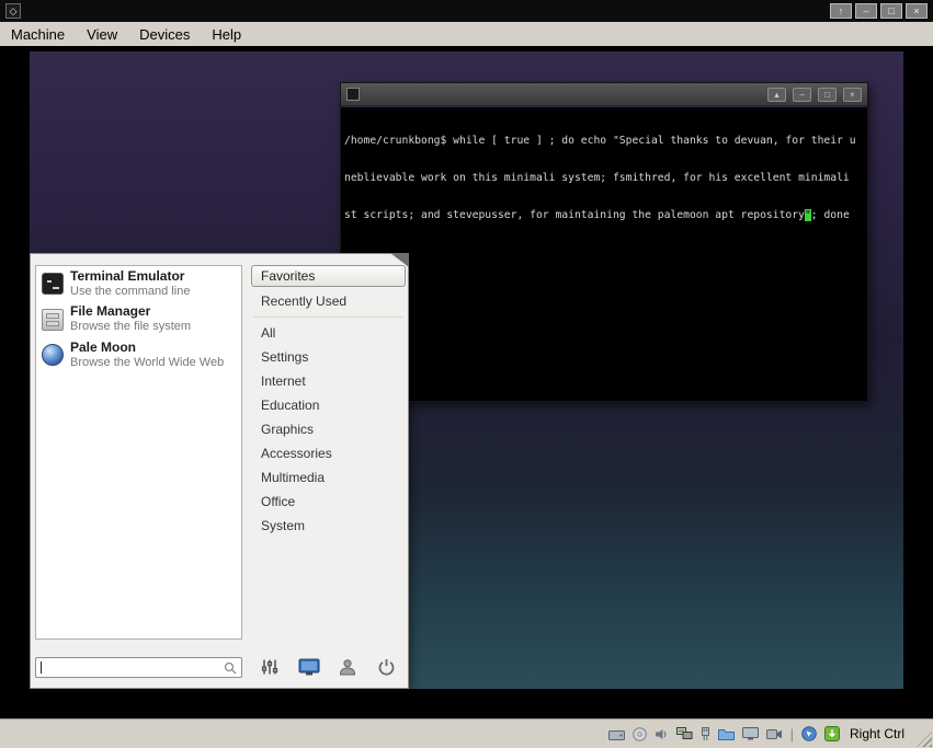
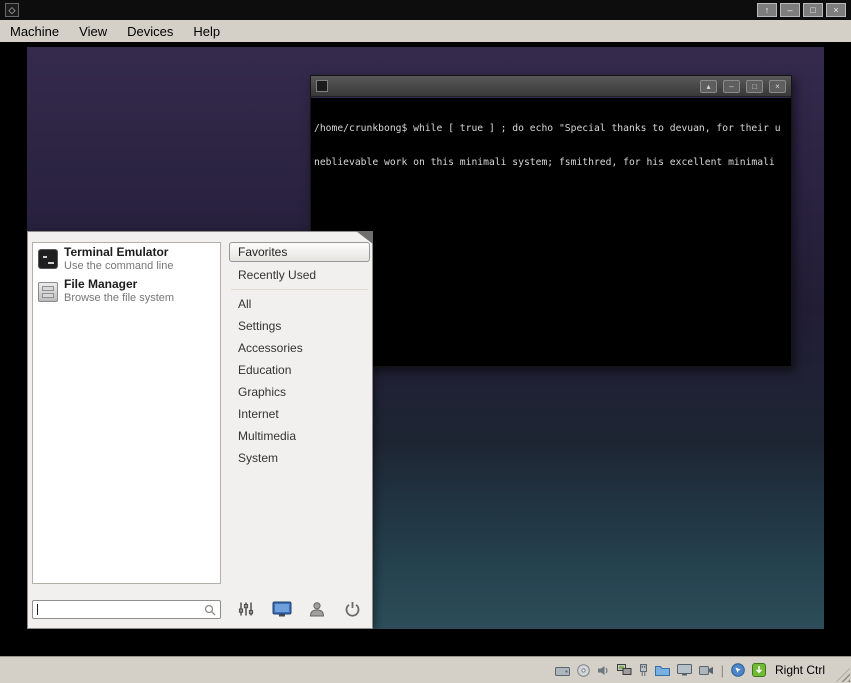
  ◇
  ↑
  –
  □
  ×
  Machine
  View
  Devices
  Help
  ▴
  –
  □
  ×
  /home/crunkbong$ while [ true ] ; do echo "Special thanks to devuan, for their u
  neblievable work on this minimali system; fsmithred, for his excellent minimali
- st scripts; and stevepusser, for maintaining the palemoon apt repository"; done
  Terminal Emulator
  Use the command line
  File Manager
  Browse the file system
- Pale Moon
- Browse the World Wide Web
  Favorites
  Recently Used
  All
  Settings
- Internet
+ Accessories
  Education
  Graphics
- Accessories
+ Internet
  Multimedia
- Office
  System
  |
  Right Ctrl
